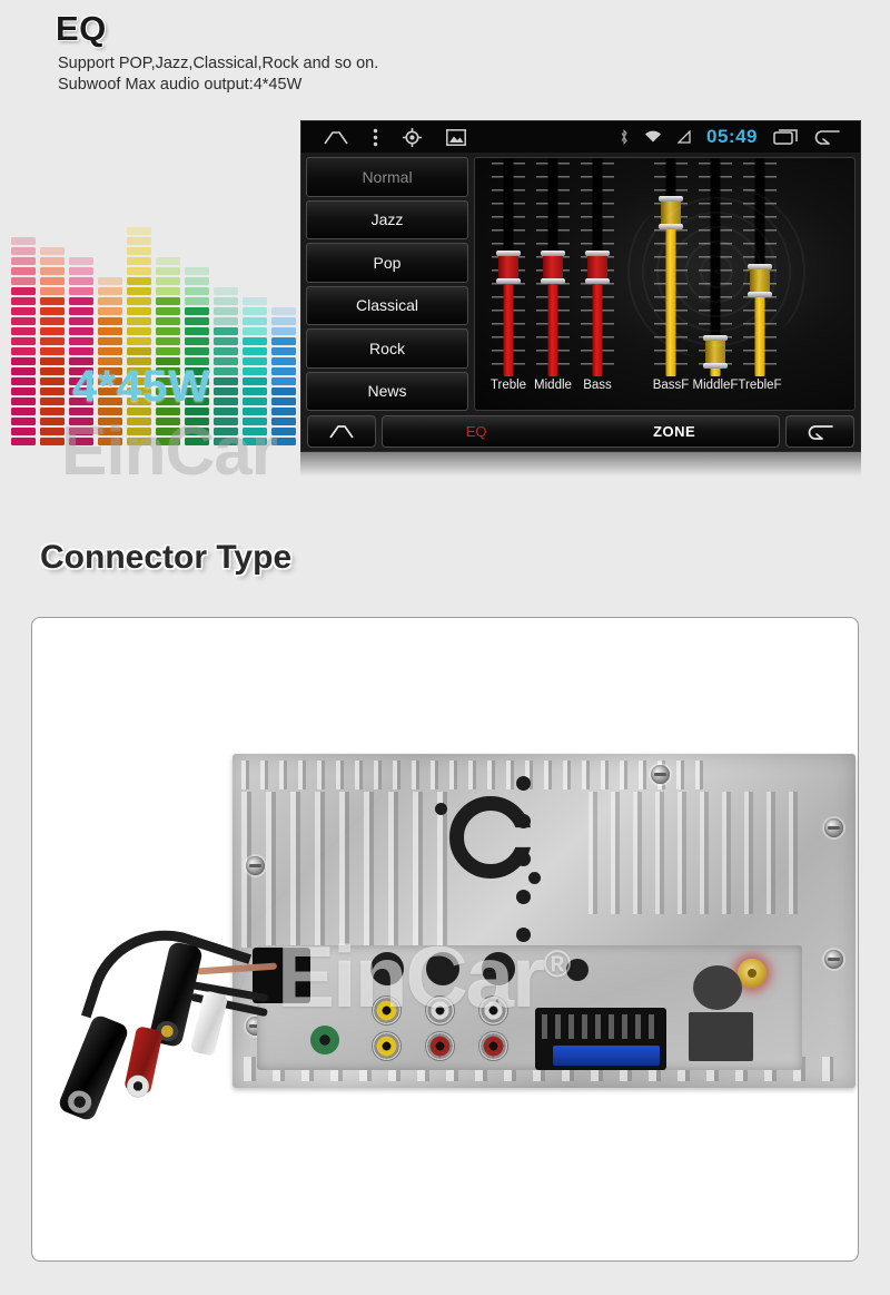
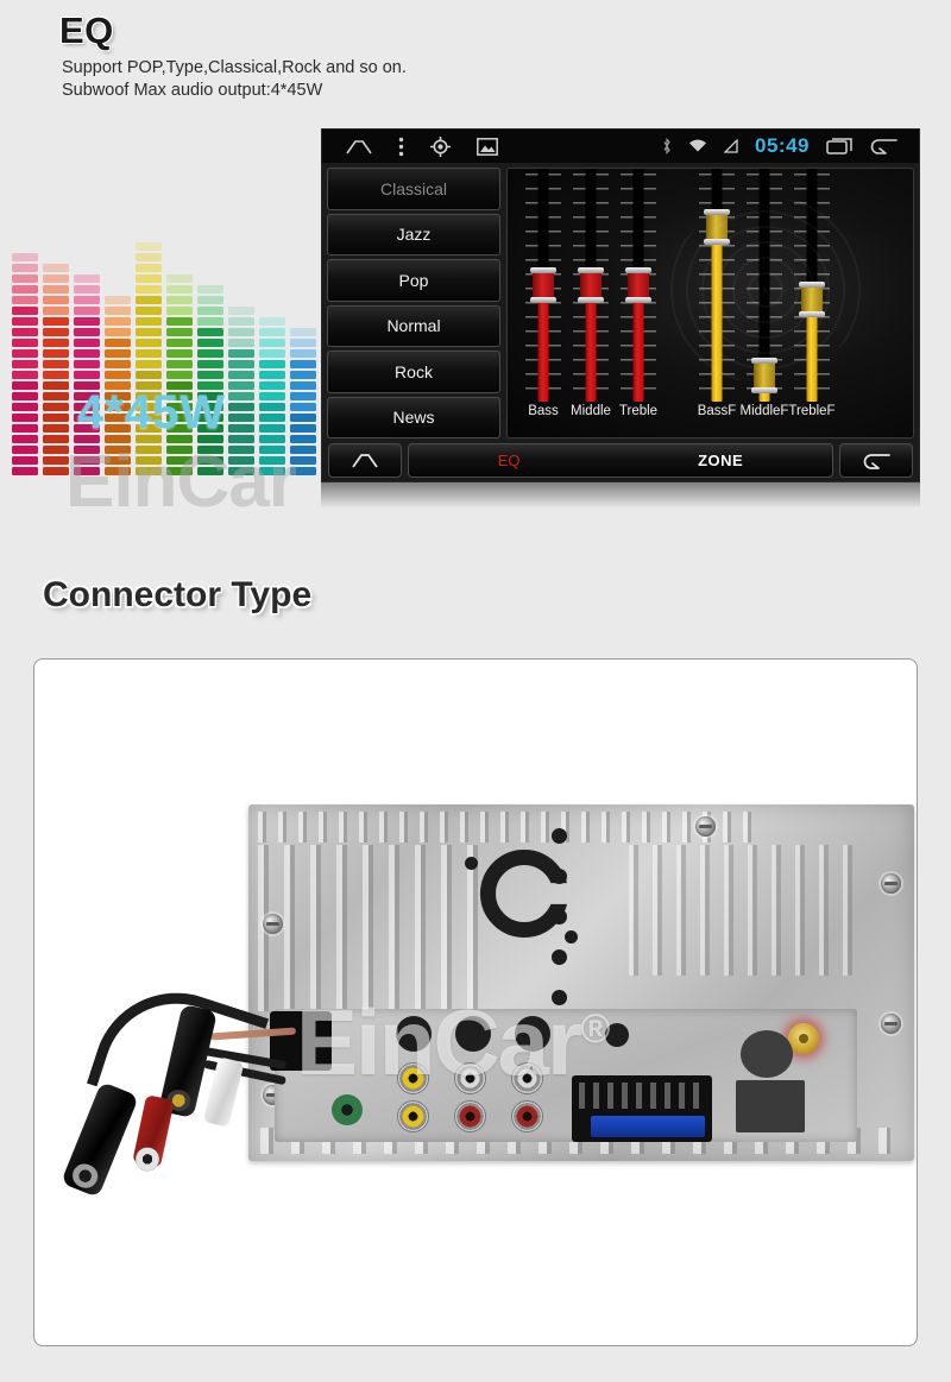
  EQ
- Support POP,Jazz,Classical,Rock and so on.
+ Support POP,Type,Classical,Rock and so on.
  Subwoof Max audio output:4*45W
  EinCar
  4*45W
  05:49
- Normal
+ Classical
  Jazz
  Pop
- Classical
+ Normal
  Rock
  News
- Treble
+ Bass
  Middle
- Bass
+ Treble
  BassF
  MiddleF
  TrebleF
  EQ
  ZONE
  Connector Type
  EinCar®
